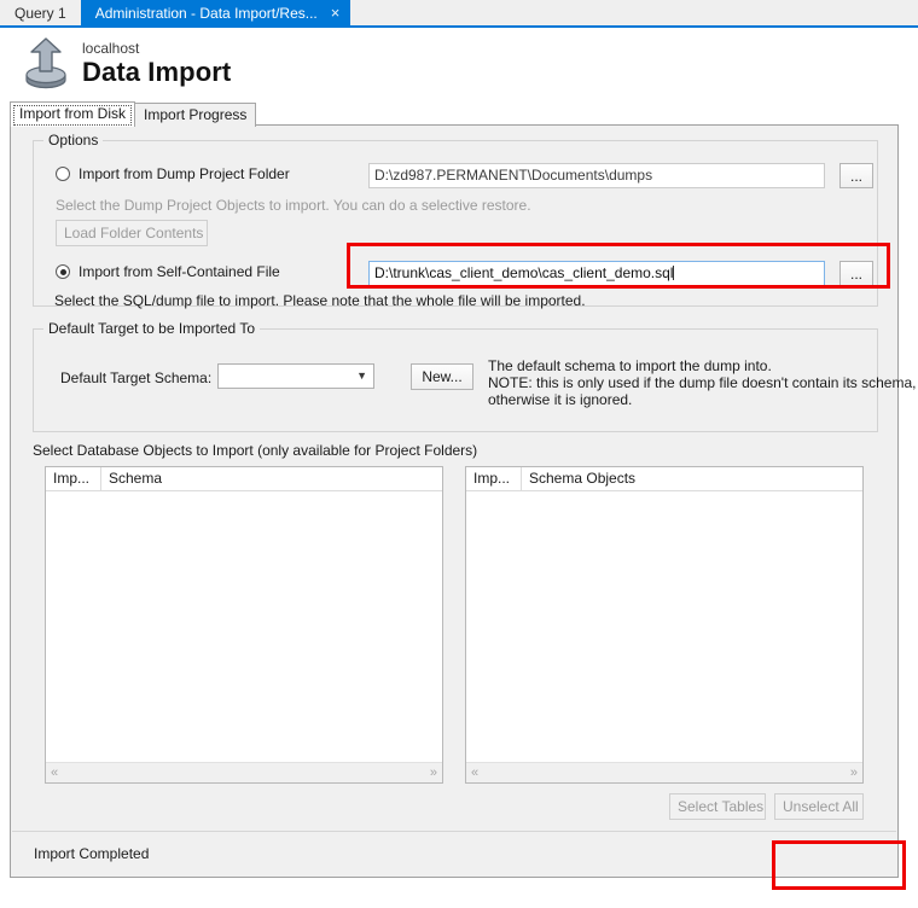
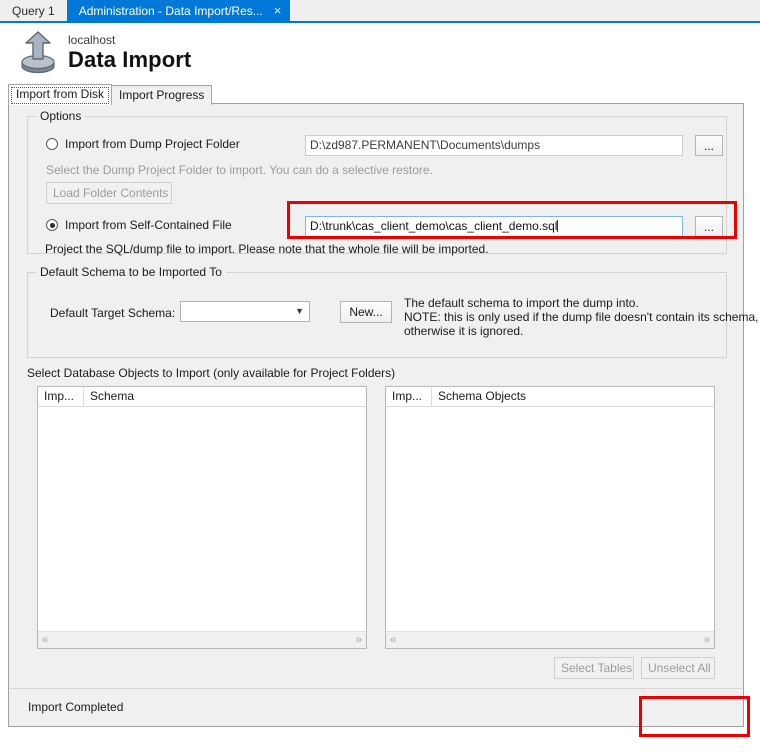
  Query 1
  Administration - Data Import/Res...
  ×
  localhost
  Data Import
  Import from Disk
  Import Progress
  Options
  Import from Dump Project Folder
  D:\zd987.PERMANENT\Documents\dumps
  ...
- Select the Dump Project Objects to import. You can do a selective restore.
+ Select the Dump Project Folder to import. You can do a selective restore.
  Load Folder Contents
  Import from Self-Contained File
  D:\trunk\cas_client_demo\cas_client_demo.sql
  ...
- Select the SQL/dump file to import. Please note that the whole file will be imported.
+ Project the SQL/dump file to import. Please note that the whole file will be imported.
- Default Target to be Imported To
+ Default Schema to be Imported To
  Default Target Schema:
  ▼
  New...
  The default schema to import the dump into.
  NOTE: this is only used if the dump file doesn't contain its schema,
  otherwise it is ignored.
  Select Database Objects to Import (only available for Project Folders)
  Imp...
  Schema
  «
  »
  Imp...
  Schema Objects
  «
  »
  Select Tables
  Unselect All
  Import Completed
